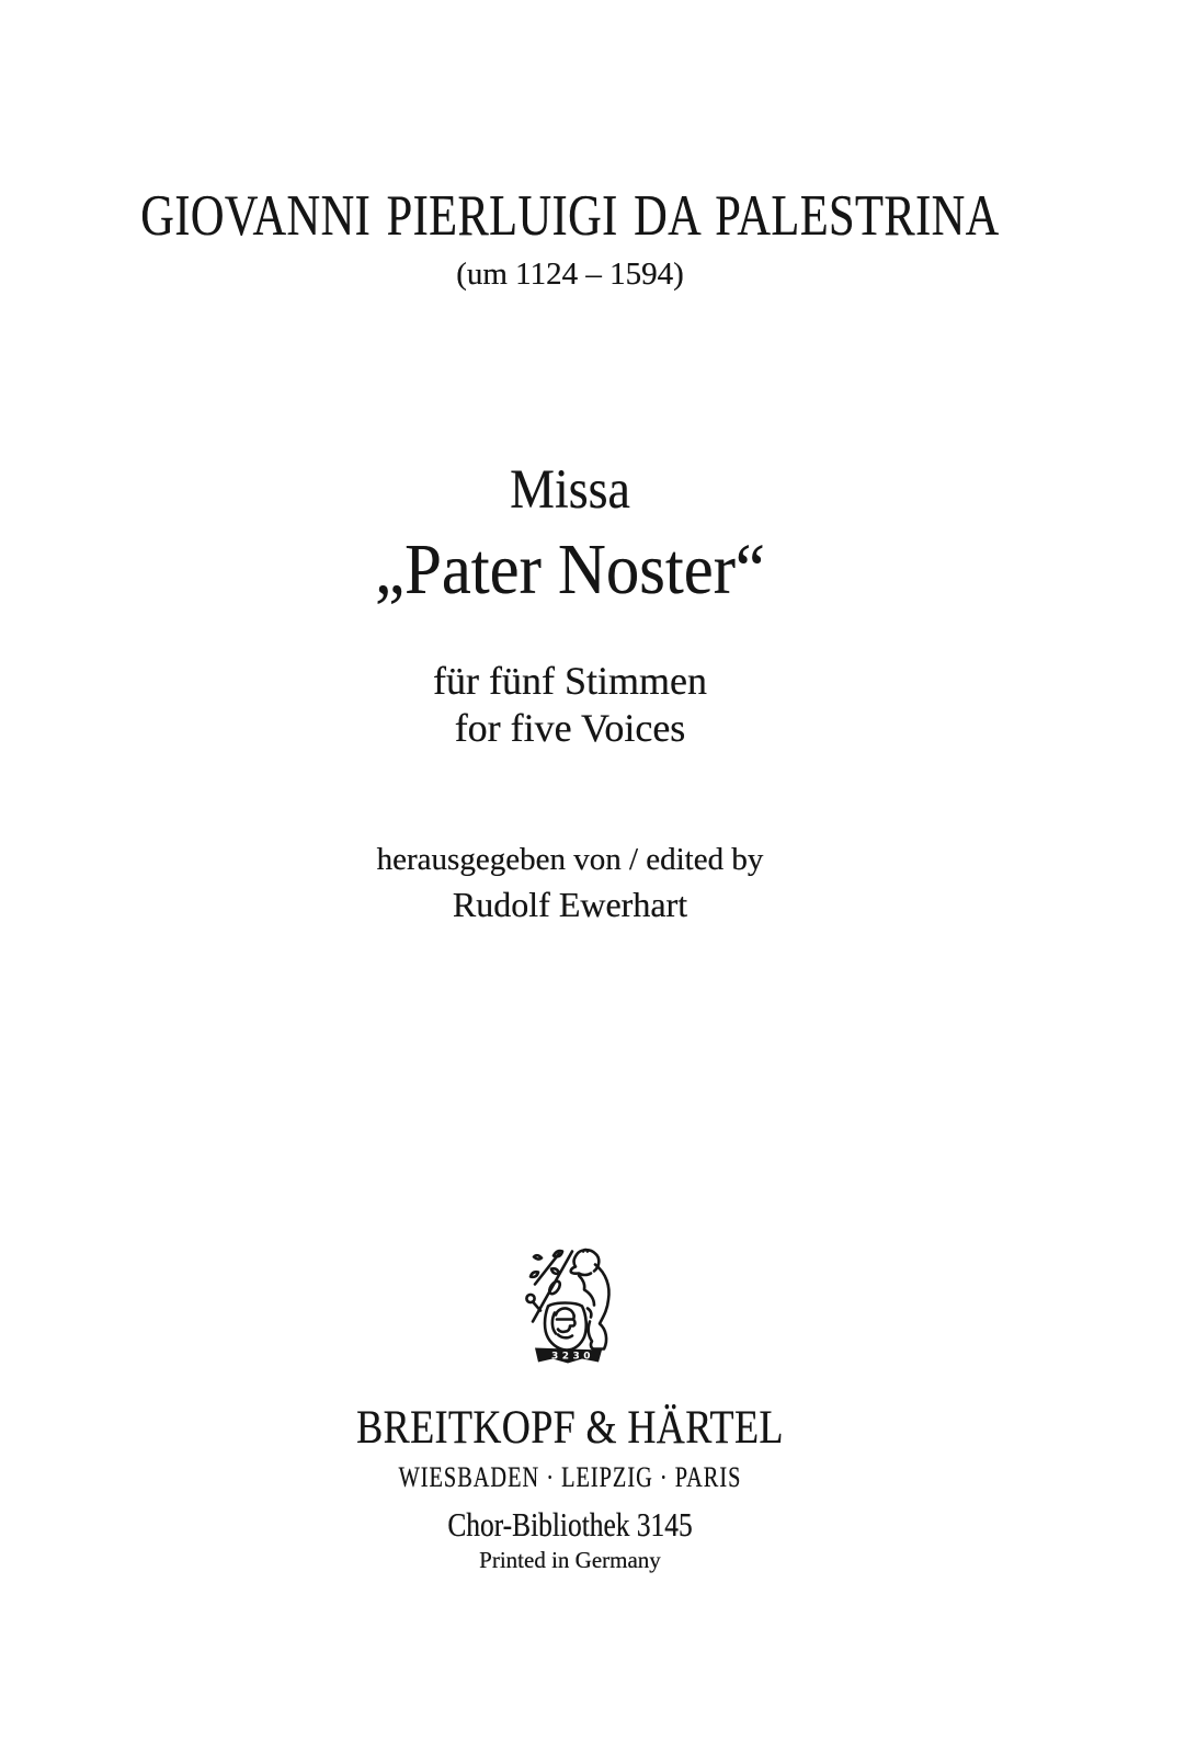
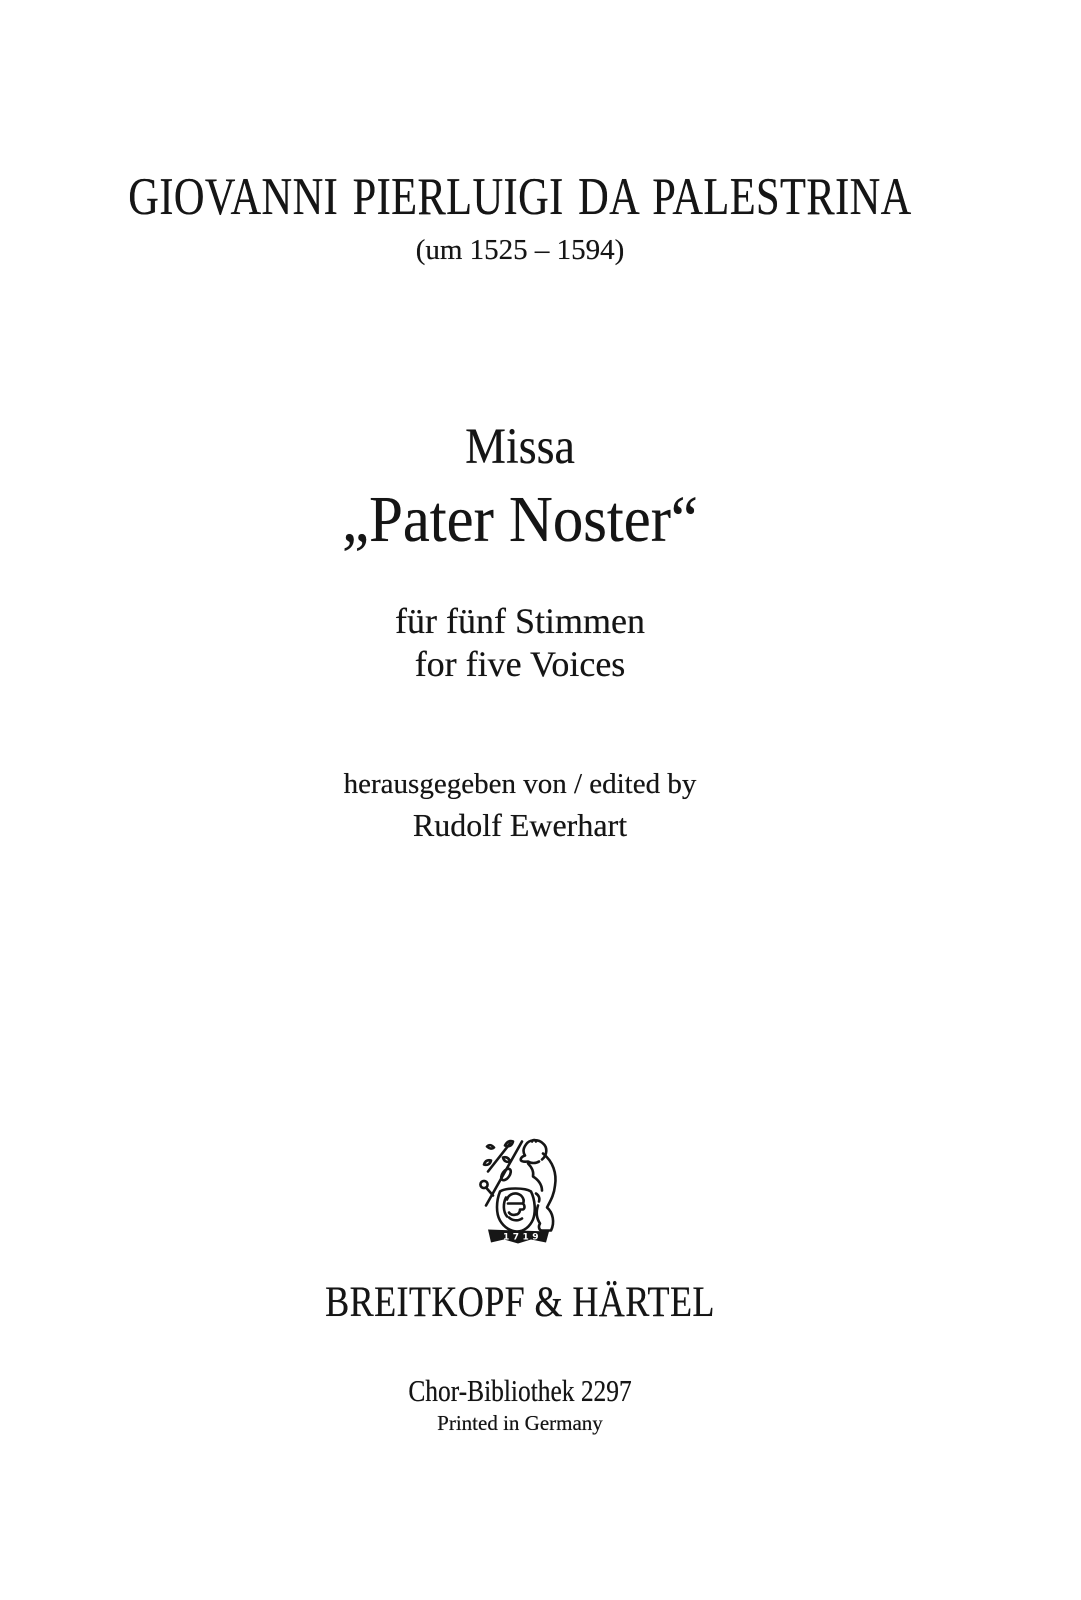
  GIOVANNI PIERLUIGI DA PALESTRINA
- (um 1124 – 1594)
+ (um 1525 – 1594)
  Missa
  „Pater Noster“
  für fünf Stimmen
  for five Voices
  herausgegeben von / edited by
  Rudolf Ewerhart
- 3230
+ 1719
  BREITKOPF & HÄRTEL
- WIESBADEN · LEIPZIG · PARIS
- Chor-Bibliothek 3145
+ Chor-Bibliothek 2297
  Printed in Germany
